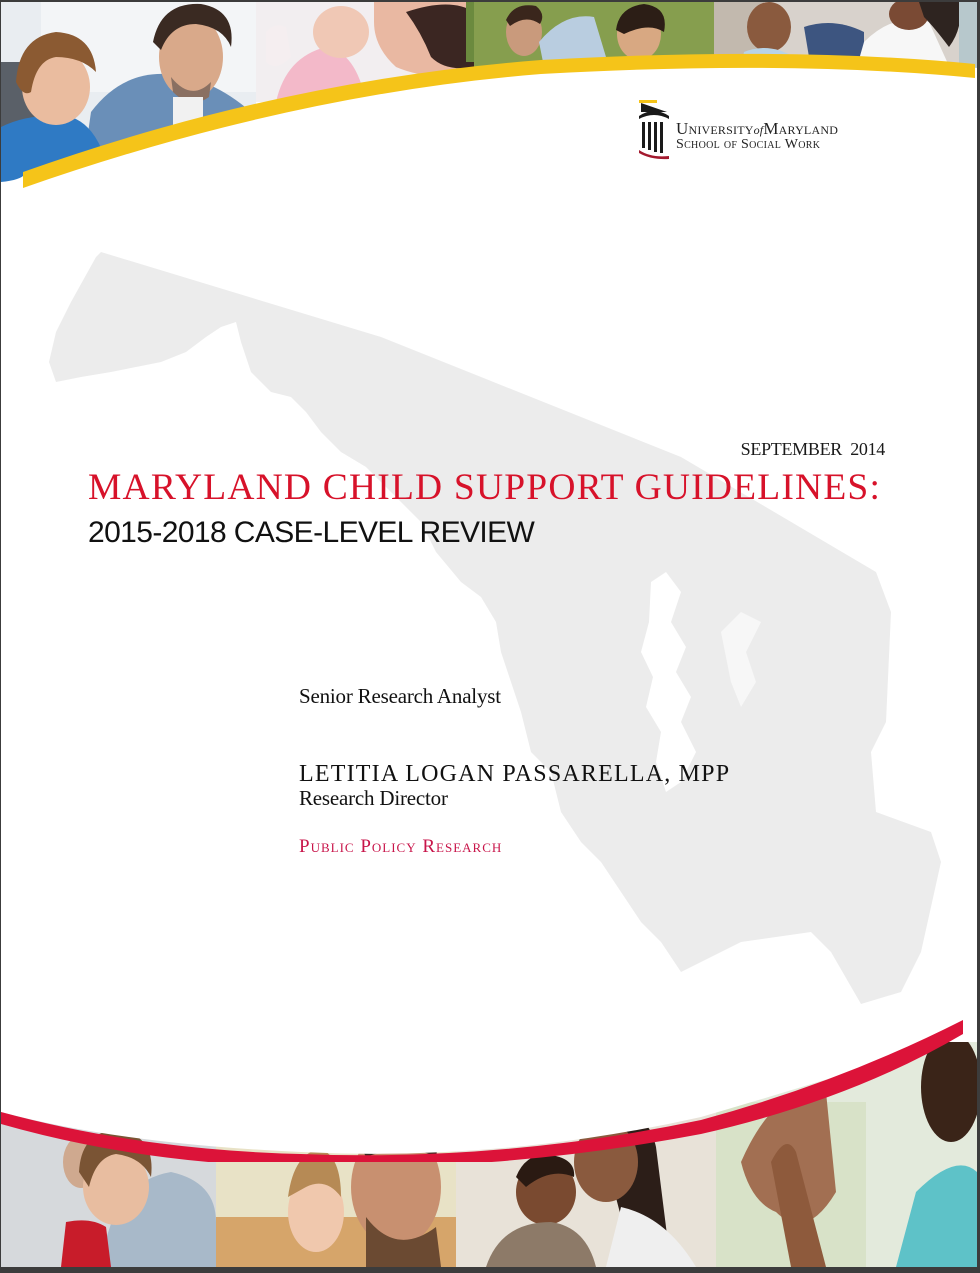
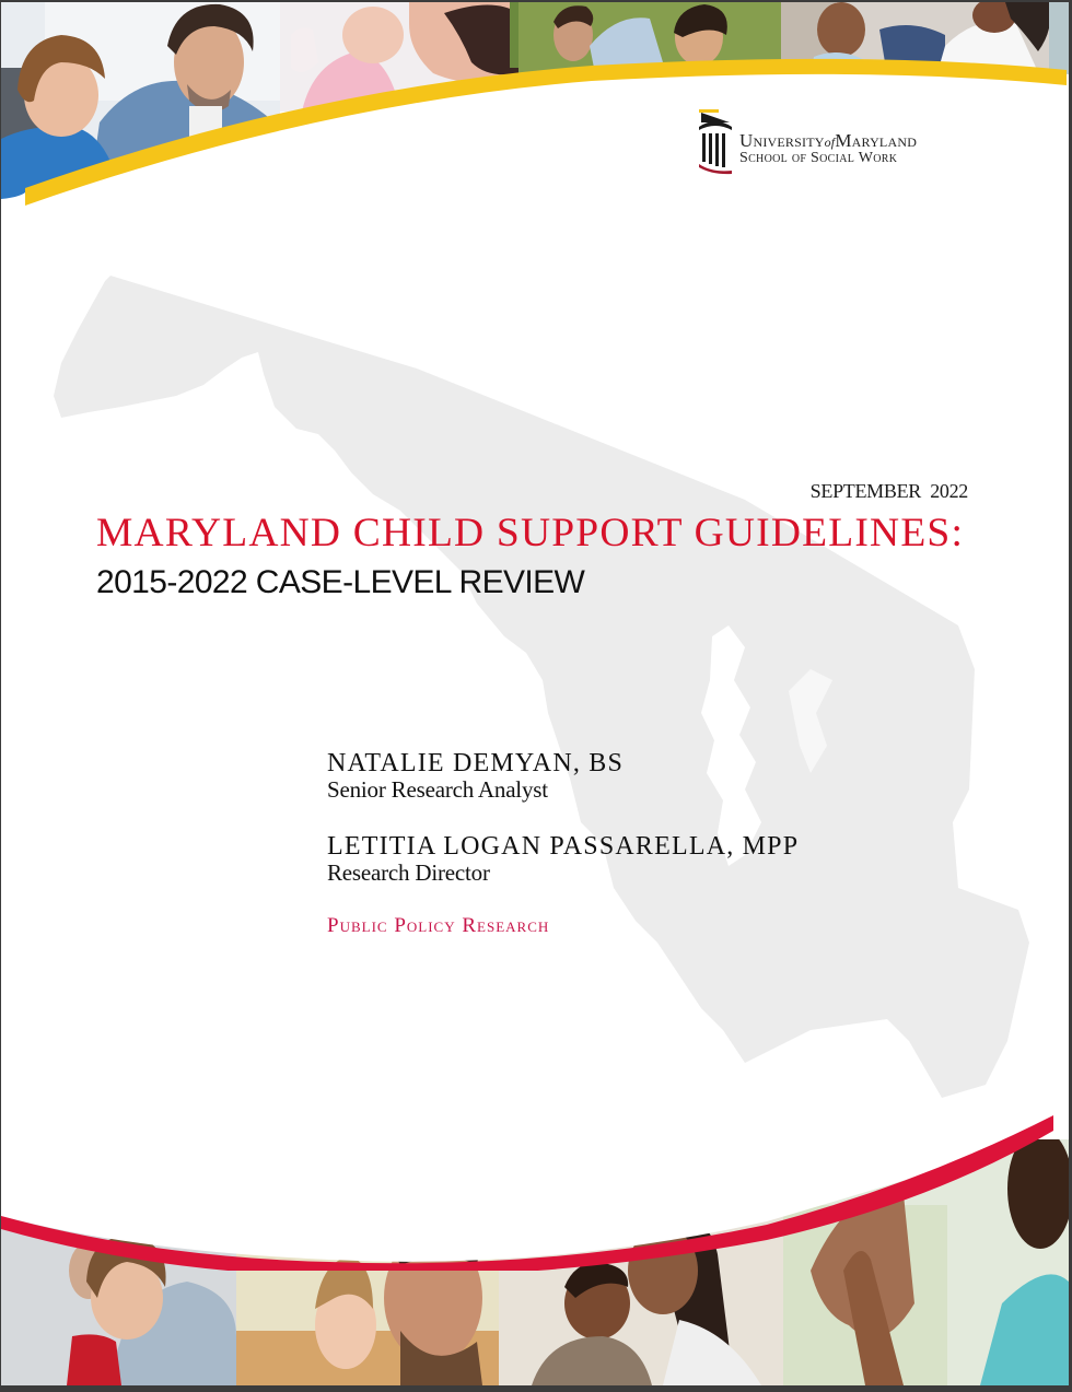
  UniversityofMaryland
  School of Social Work
- SEPTEMBER 2014
+ SEPTEMBER 2022
  MARYLAND CHILD SUPPORT GUIDELINES:
- 2015-2018 CASE-LEVEL REVIEW
+ 2015-2022 CASE-LEVEL REVIEW
+ NATALIE DEMYAN, BS
  Senior Research Analyst
  LETITIA LOGAN PASSARELLA, MPP
  Research Director
  Public Policy Research
